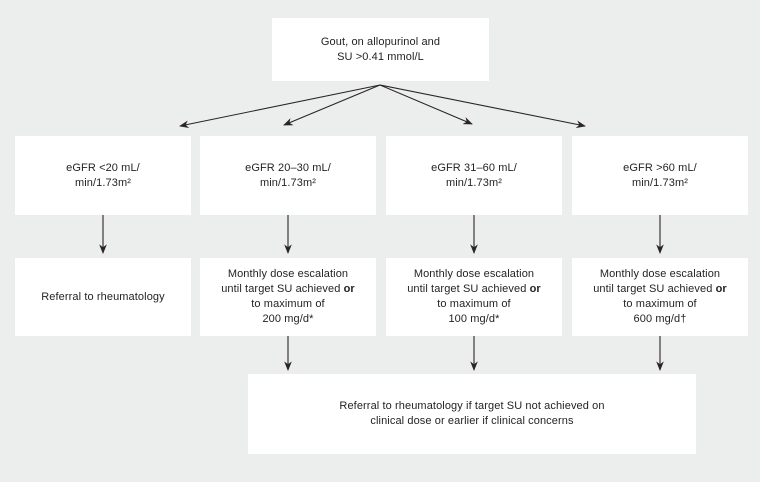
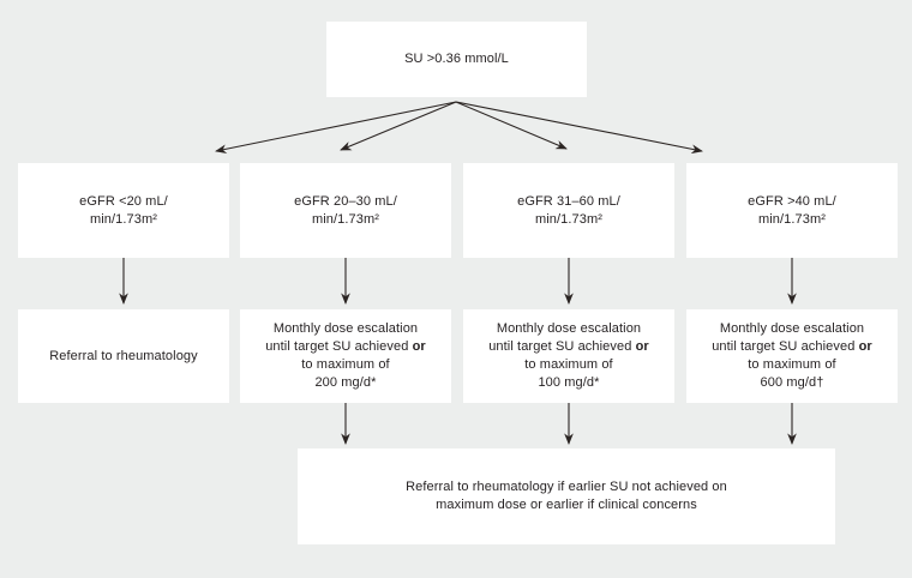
- Gout, on allopurinol and
- SU >0.41 mmol/L
+ SU >0.36 mmol/L
  eGFR <20 mL/
  min/1.73m²
  eGFR 20–30 mL/
  min/1.73m²
  eGFR 31–60 mL/
  min/1.73m²
- eGFR >60 mL/
+ eGFR >40 mL/
  min/1.73m²
  Referral to rheumatology
  Monthly dose escalation
  until target SU achieved or
  to maximum of
  200 mg/d*
  Monthly dose escalation
  until target SU achieved or
  to maximum of
  100 mg/d*
  Monthly dose escalation
  until target SU achieved or
  to maximum of
  600 mg/d†
- Referral to rheumatology if target SU not achieved on
+ Referral to rheumatology if earlier SU not achieved on
- clinical dose or earlier if clinical concerns
+ maximum dose or earlier if clinical concerns
